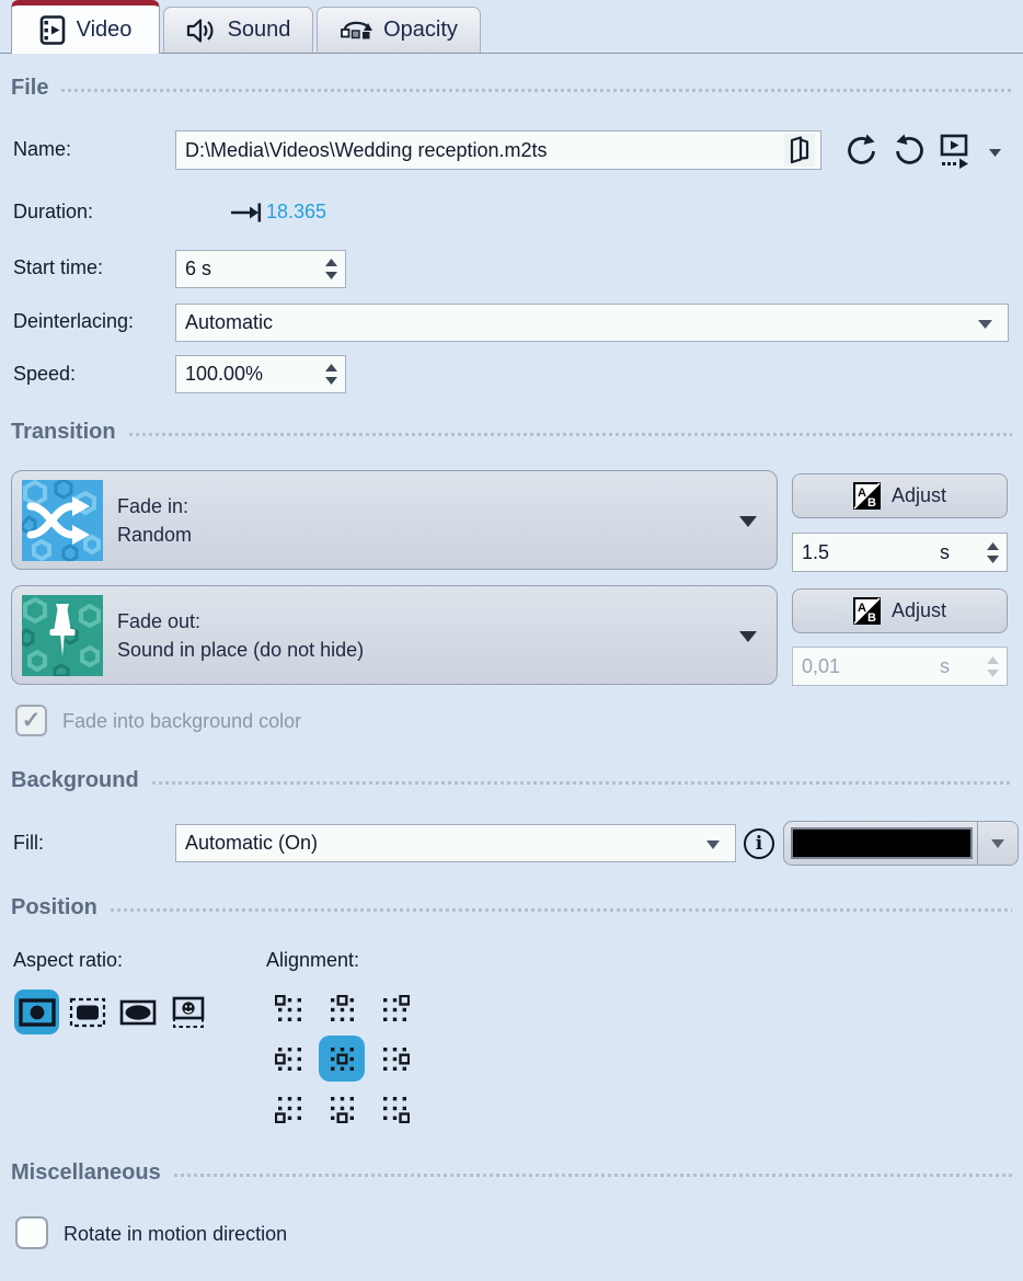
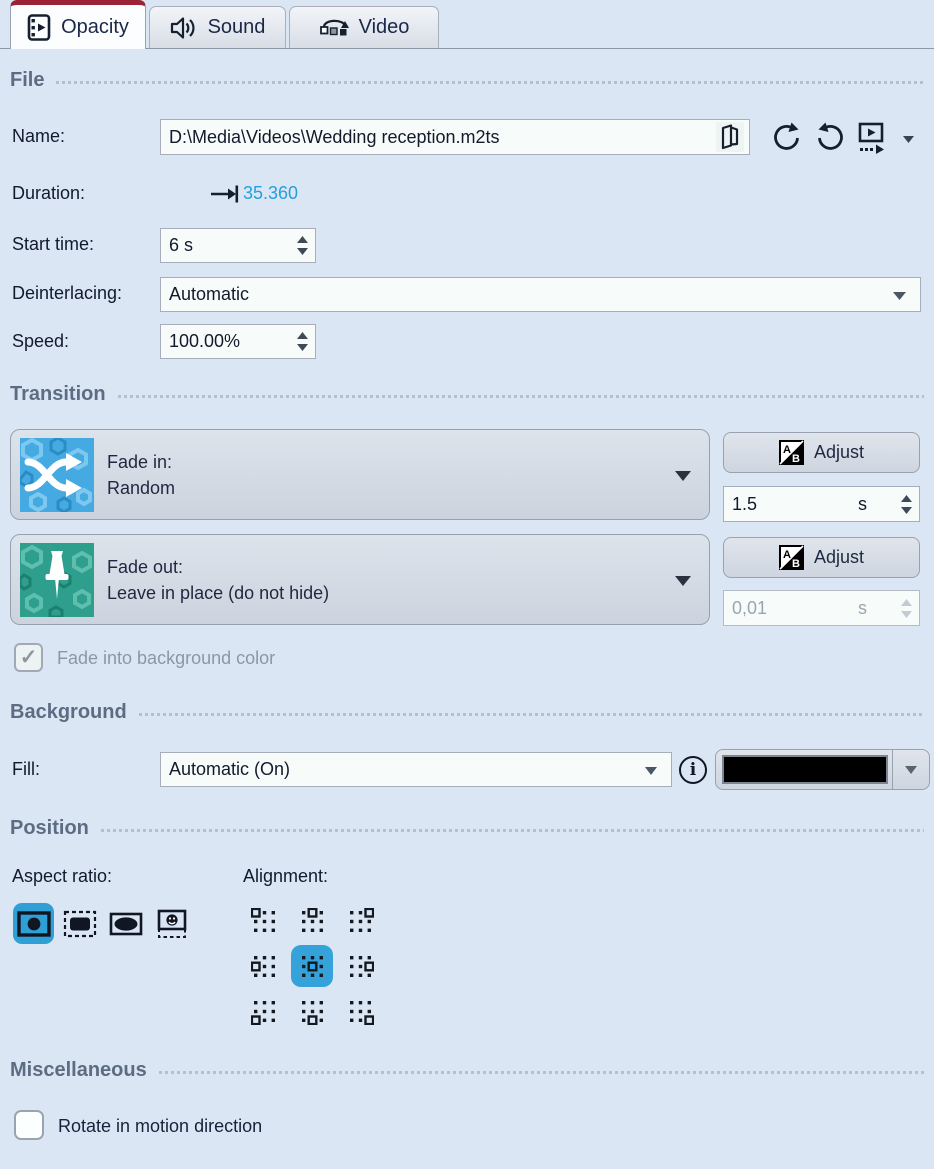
- Video
+ Opacity
  Sound
- Opacity
+ Video
  File
  Name:
  D:\Media\Videos\Wedding reception.m2ts
  Duration:
- 18.365
+ 35.360
  Start time:
  6 s
  Deinterlacing:
  Automatic
  Speed:
  100.00%
  Transition
  Fade in:
  Random
  A
  B
  Adjust
  1.5
  s
  Fade out:
- Sound in place (do not hide)
+ Leave in place (do not hide)
  A
  B
  Adjust
  0,01
  s
  ✓
  Fade into background color
  Background
  Fill:
  Automatic (On)
  i
  Position
  Aspect ratio:
  Alignment:
  Miscellaneous
  Rotate in motion direction
